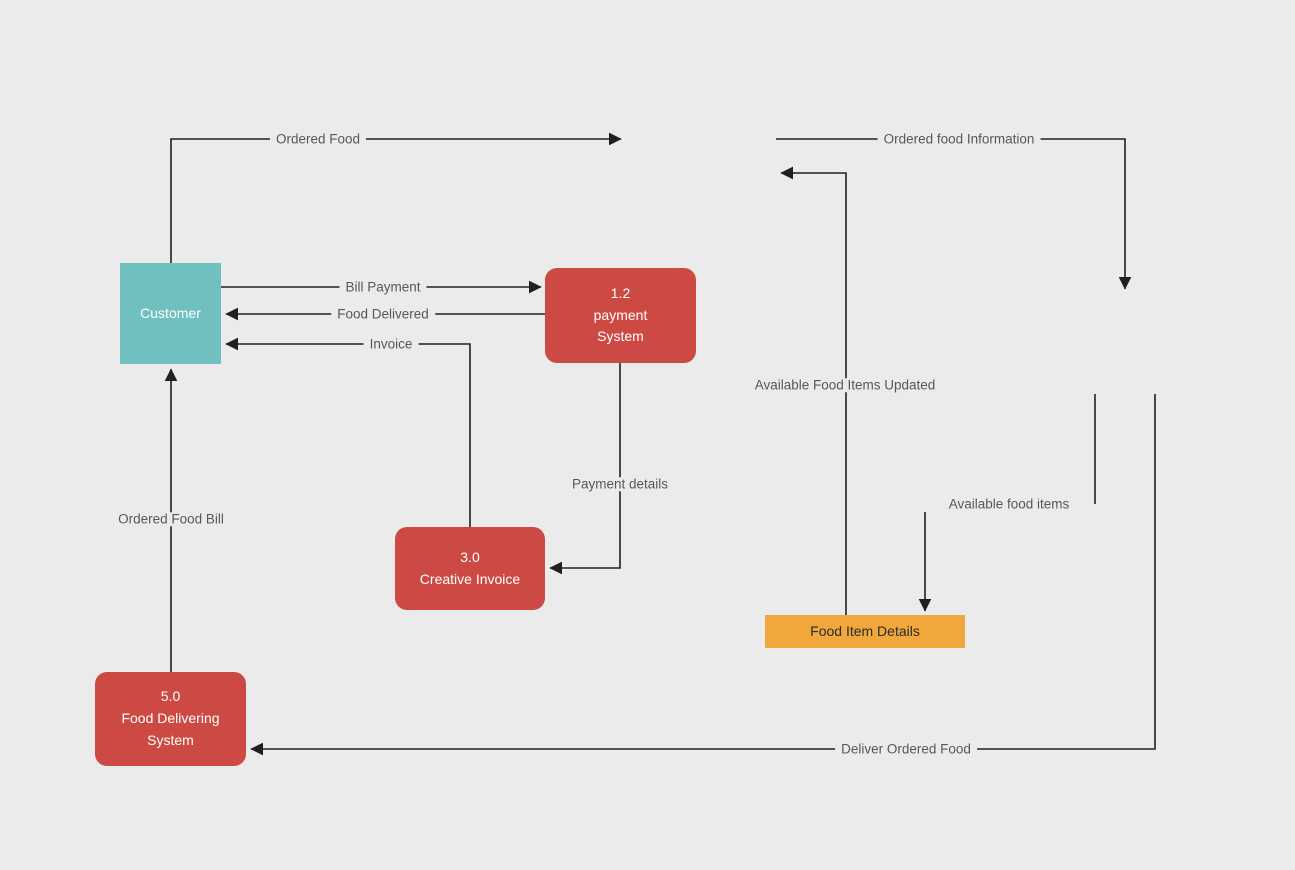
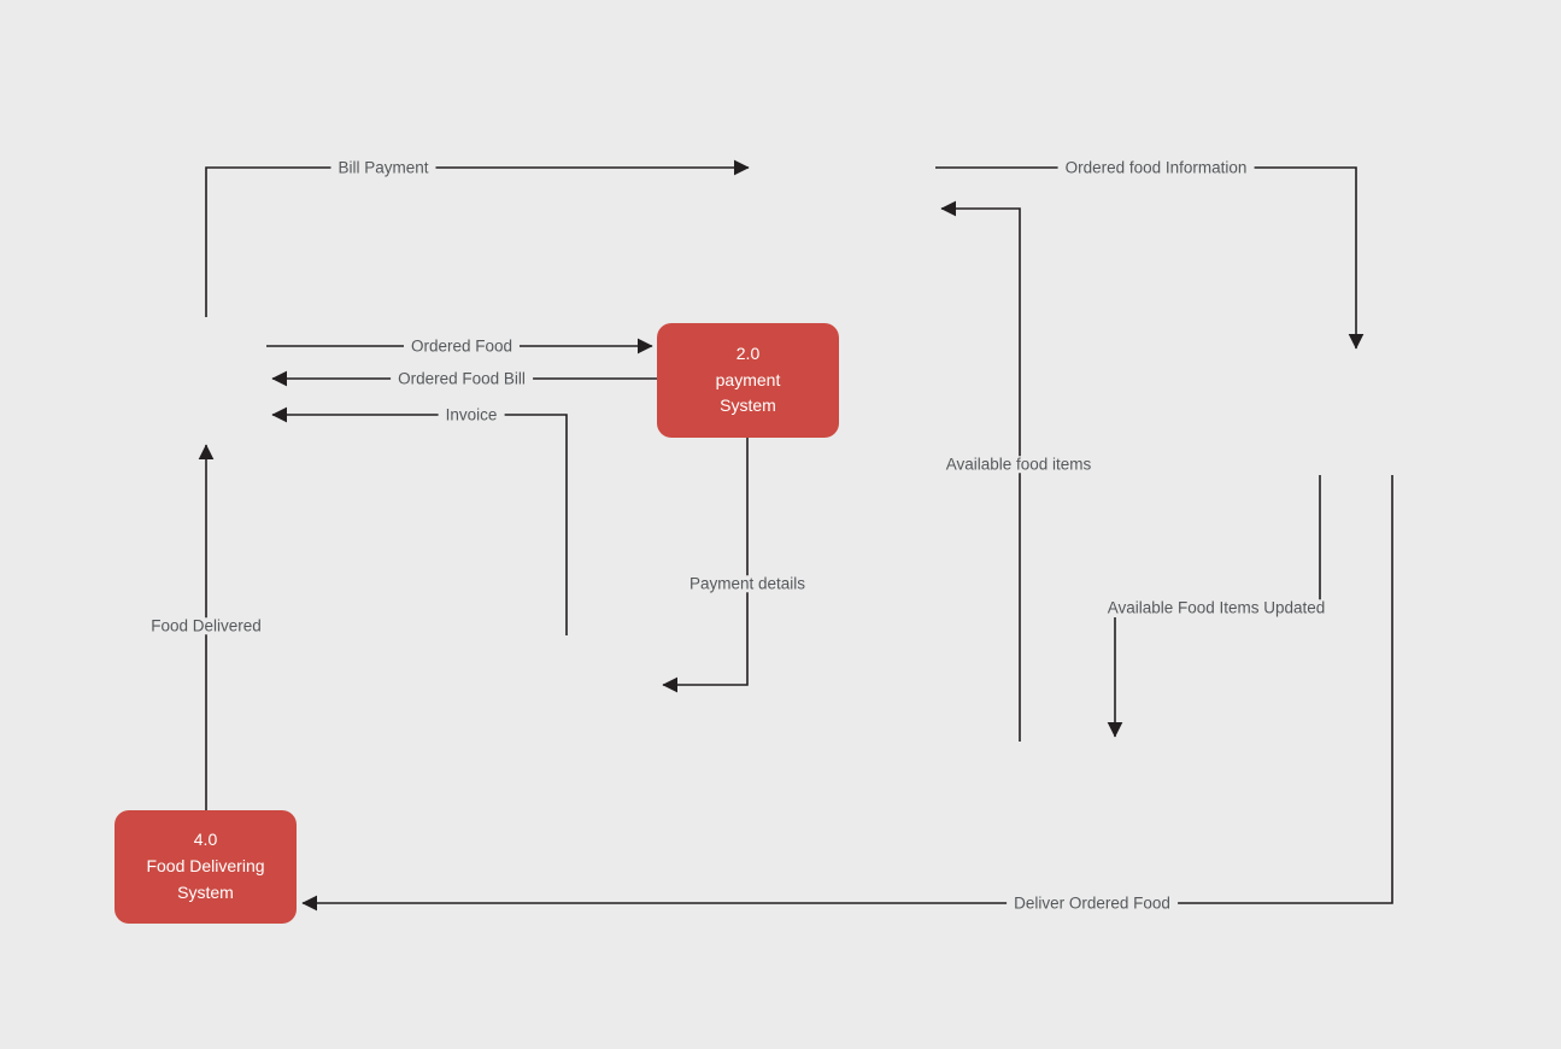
- Ordered Food
+ Bill Payment
  Ordered food Information
- Available Food Items Updated
+ Available food items
- Bill Payment
+ Ordered Food
- Food Delivered
+ Ordered Food Bill
  Invoice
  Payment details
- Available food items
+ Available Food Items Updated
- Ordered Food Bill
+ Food Delivered
  Deliver Ordered Food
- 1.2
+ 2.0
  payment
  System
- 3.0
- Creative Invoice
- 5.0
+ 4.0
  Food Delivering
  System
- Customer
- Food Item Details
